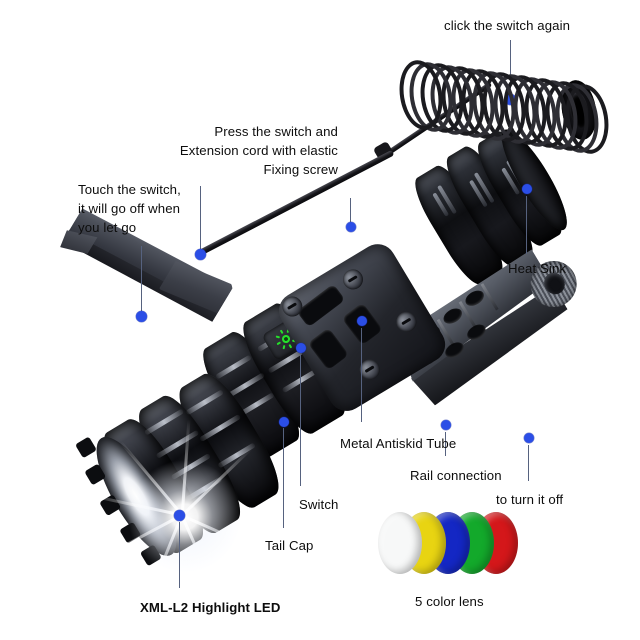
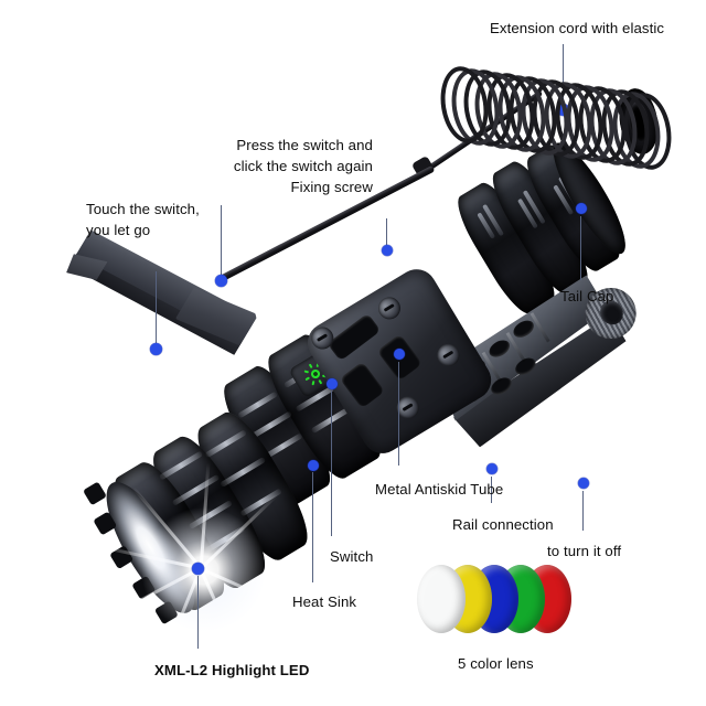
- click the switch again
+ Extension cord with elastic
  Press the switch and
- Extension cord with elastic
+ click the switch again
  Fixing screw
  Touch the switch,
- it will go off when
  you let go
- Heat Sink
+ Tail Cap
  Metal Antiskid Tube
  Rail connection
  to turn it off
  Switch
- Tail Cap
+ Heat Sink
  XML-L2 Highlight LED
  5 color lens
